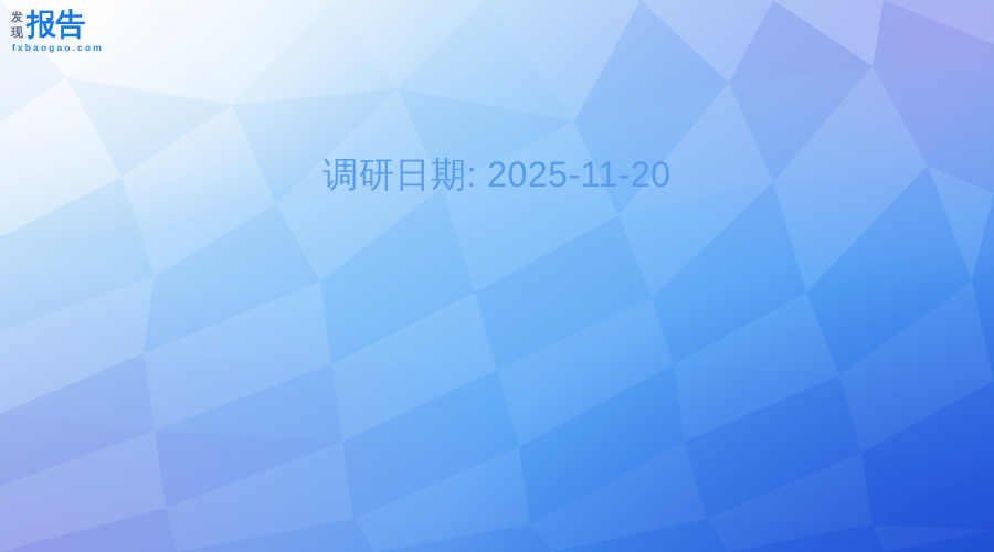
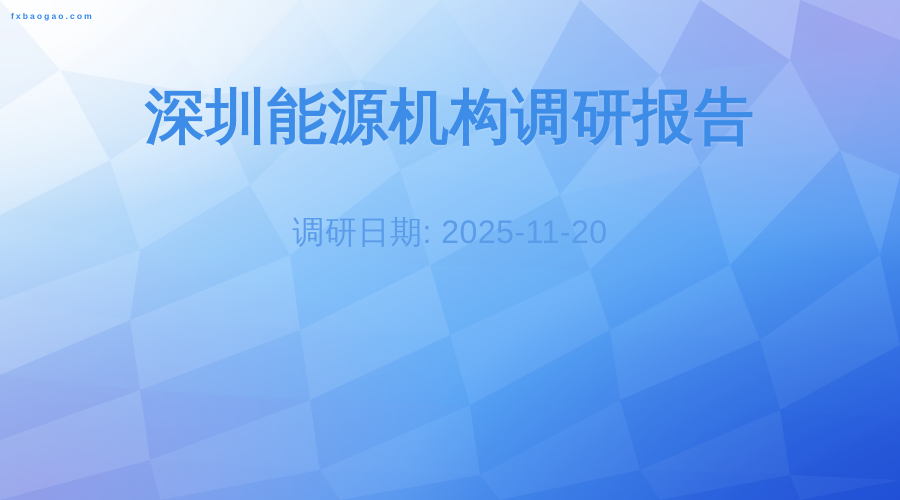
- 发
- 现
- 报告
  fxbaogao.com
+ 深圳能源机构调研报告
  调研日期: 2025-11-20
